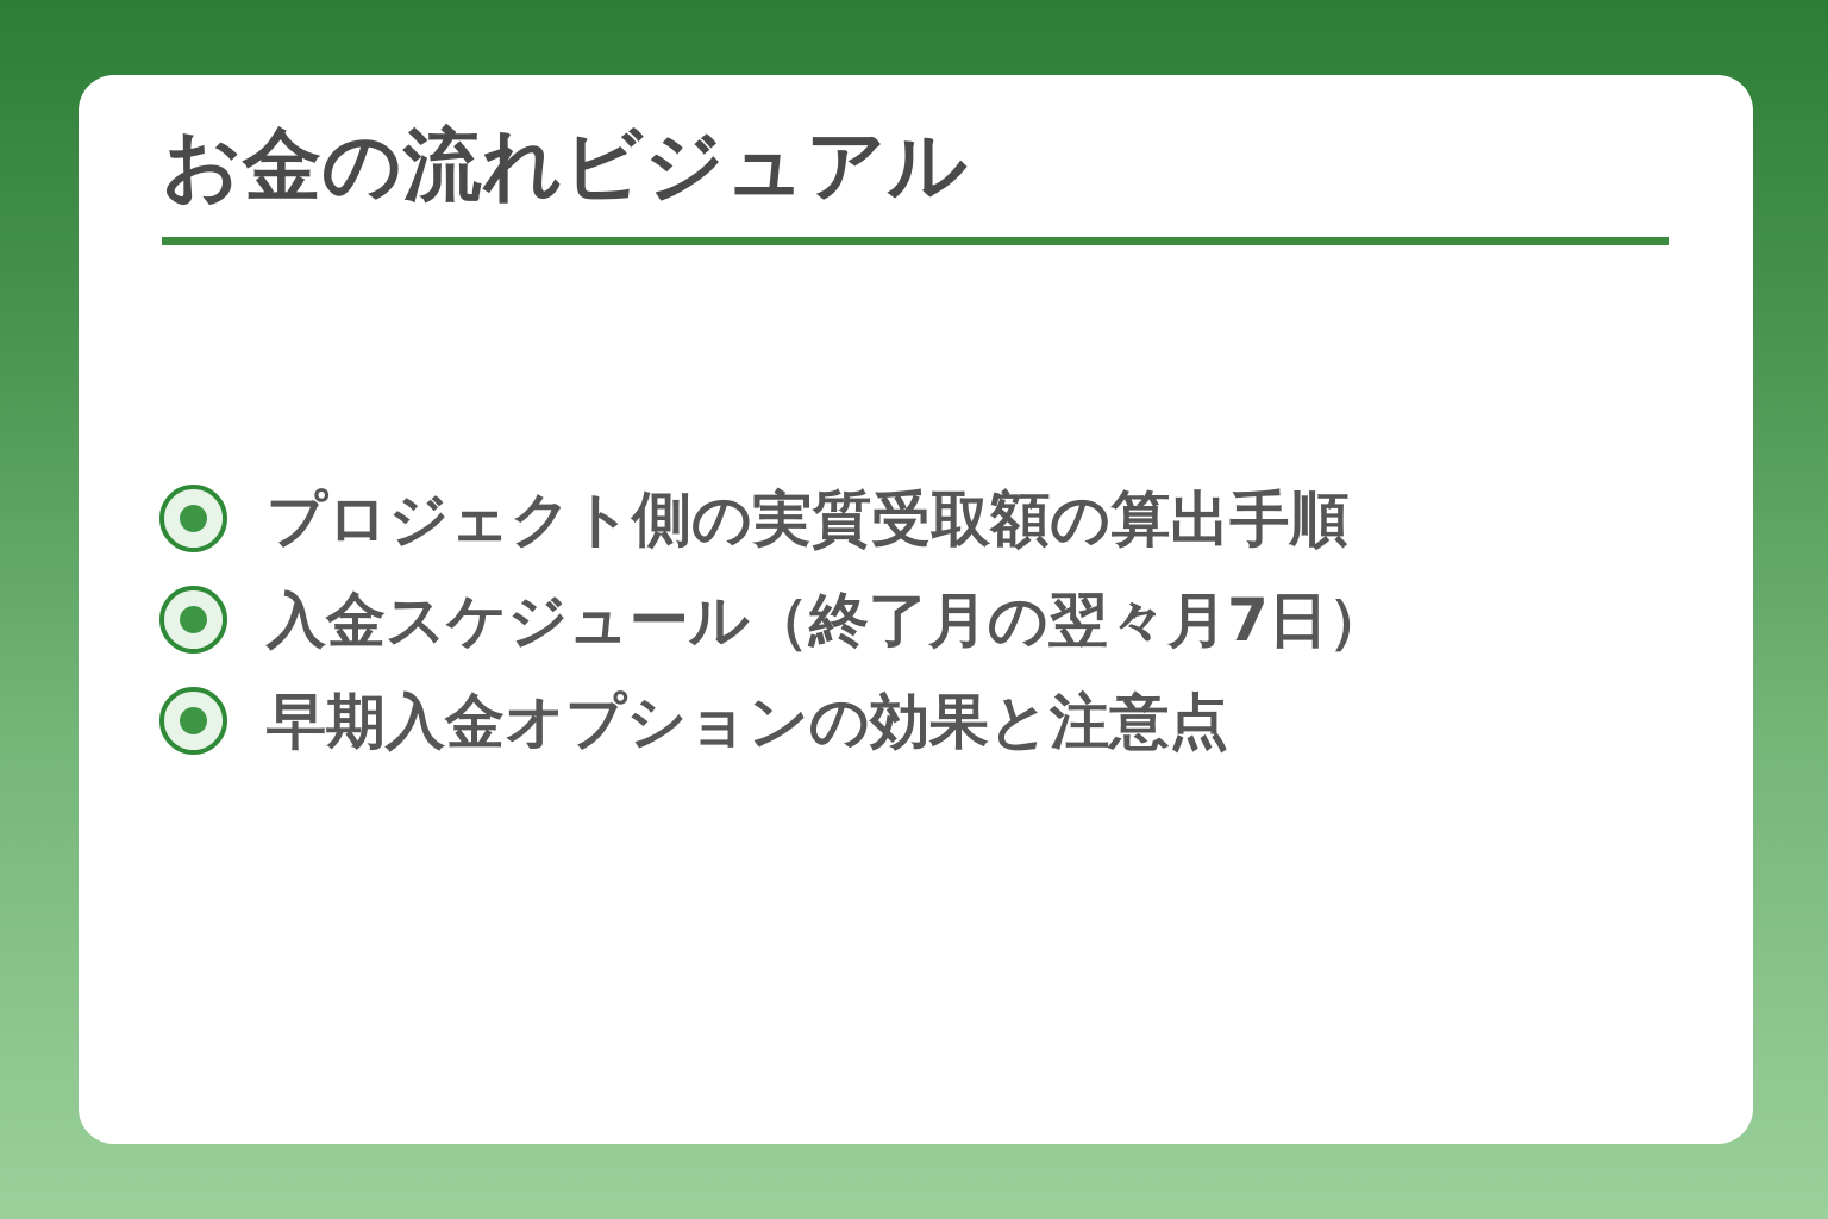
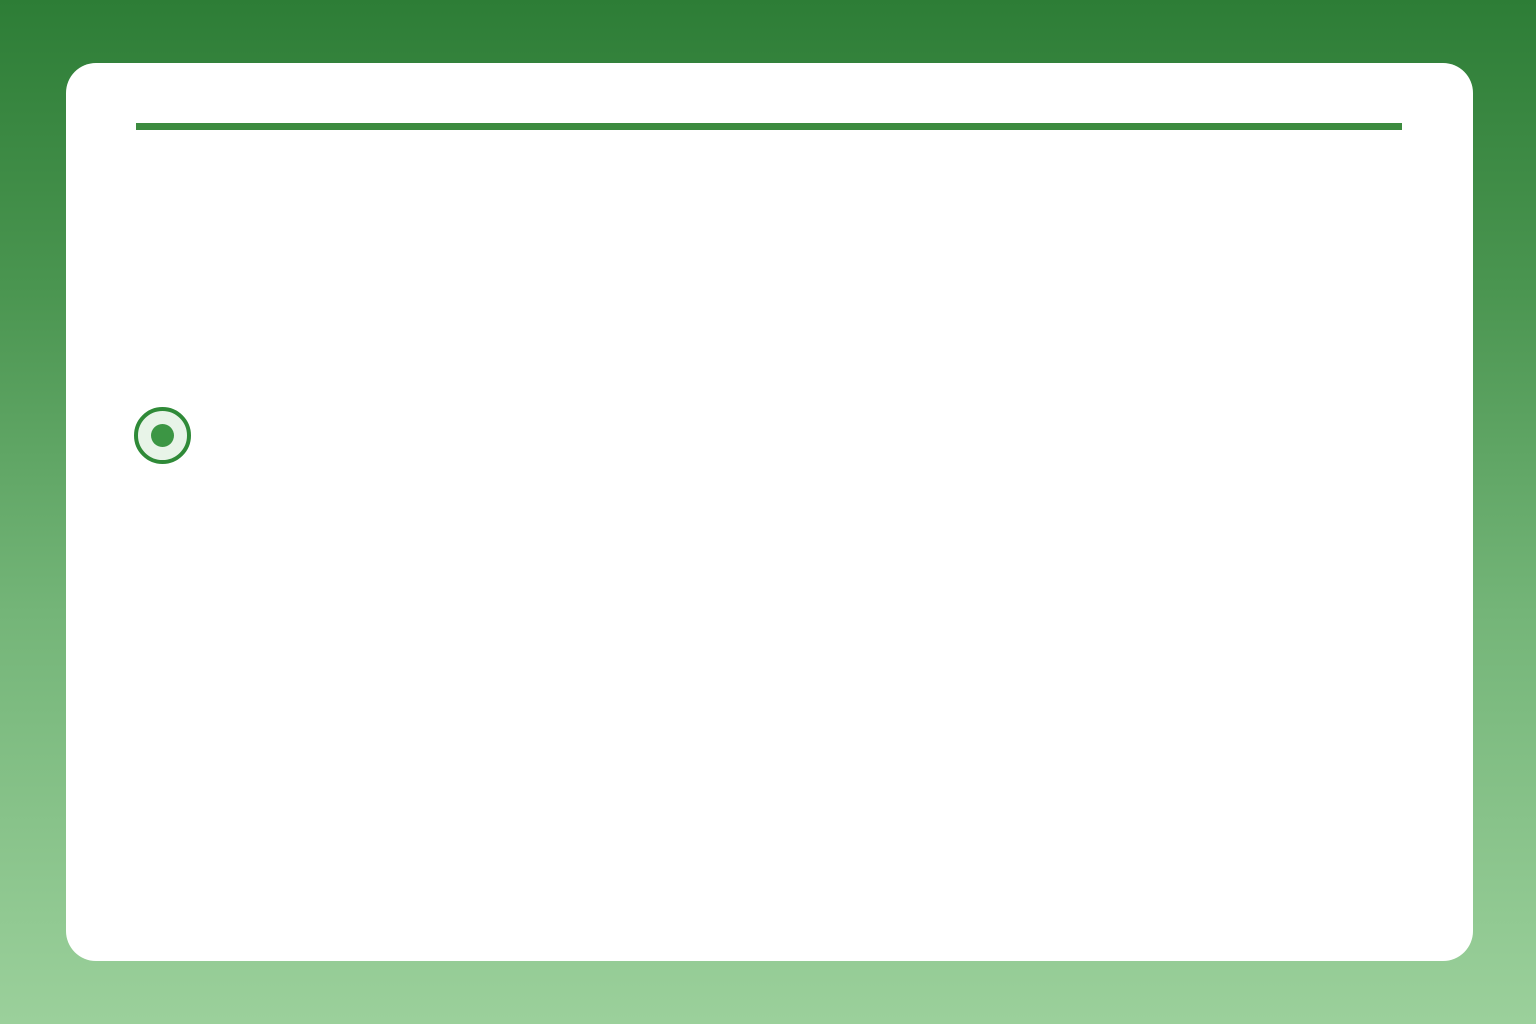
- お金の流れビジュアル
- プロジェクト側の実質受取額の算出手順
- 入金スケジュール（終了月の翌々月7日）
- 早期入金オプションの効果と注意点
